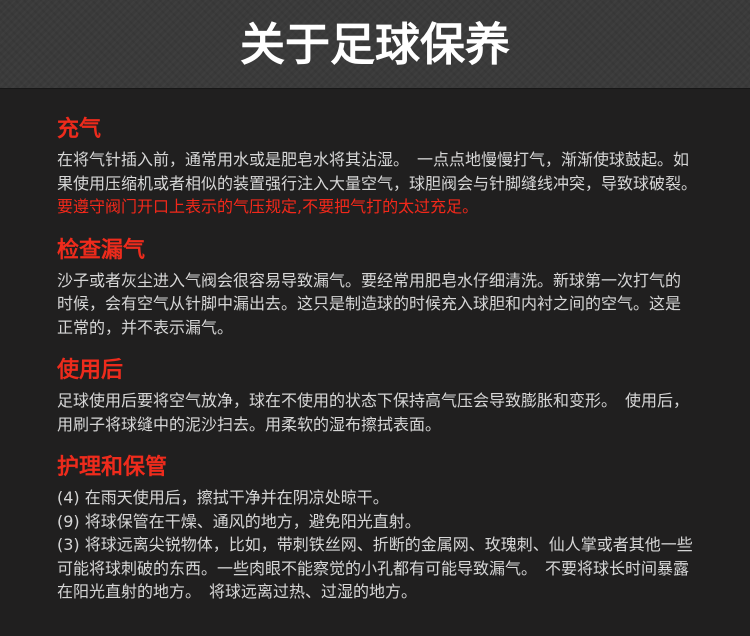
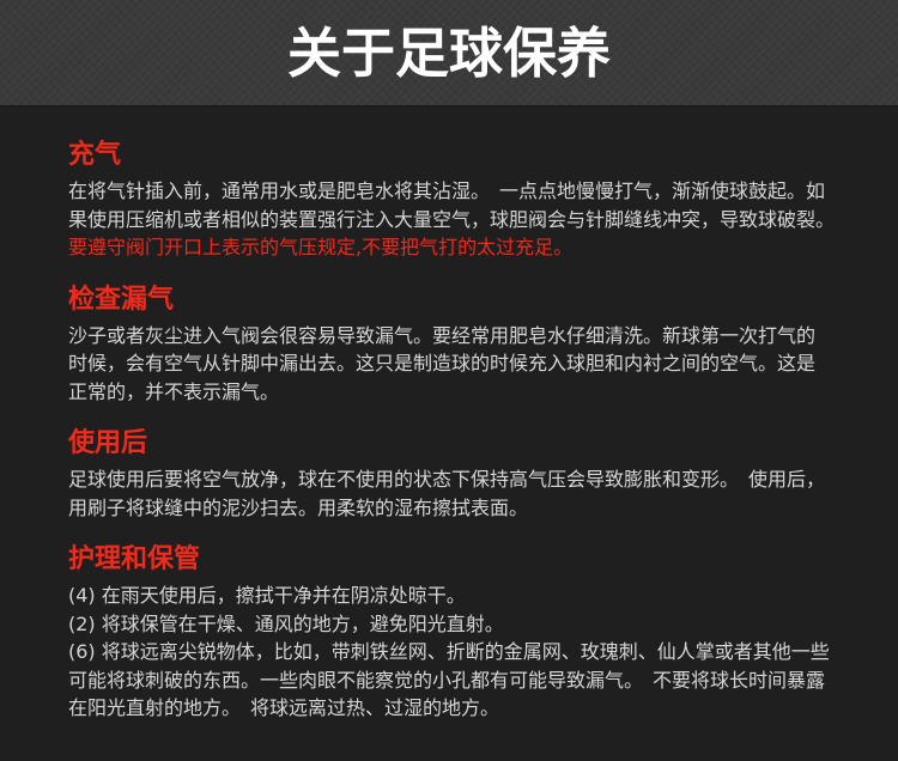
  关于足球保养
  充气
  在将气针插入前，通常用水或是肥皂水将其沾湿。 一点点地慢慢打气，渐渐使球鼓起。如果使用压缩机或者相似的装置强行注入大量空气，球胆阀会与针脚缝线冲突，导致球破裂。 要遵守阀门开口上表示的气压规定,不要把气打的太过充足。
  检查漏气
  沙子或者灰尘进入气阀会很容易导致漏气。要经常用肥皂水仔细清洗。新球第一次打气的时候，会有空气从针脚中漏出去。这只是制造球的时候充入球胆和内衬之间的空气。这是正常的，并不表示漏气。
  使用后
  足球使用后要将空气放净，球在不使用的状态下保持高气压会导致膨胀和变形。 使用后，用刷子将球缝中的泥沙扫去。用柔软的湿布擦拭表面。
  护理和保管
  (4) 在雨天使用后，擦拭干净并在阴凉处晾干。
- (9) 将球保管在干燥、通风的地方，避免阳光直射。
+ (2) 将球保管在干燥、通风的地方，避免阳光直射。
- (3) 将球远离尖锐物体，比如，带刺铁丝网、折断的金属网、玫瑰刺、仙人掌或者其他一些可能将球刺破的东西。一些肉眼不能察觉的小孔都有可能导致漏气。 不要将球长时间暴露在阳光直射的地方。 将球远离过热、过湿的地方。
+ (6) 将球远离尖锐物体，比如，带刺铁丝网、折断的金属网、玫瑰刺、仙人掌或者其他一些可能将球刺破的东西。一些肉眼不能察觉的小孔都有可能导致漏气。 不要将球长时间暴露在阳光直射的地方。 将球远离过热、过湿的地方。
